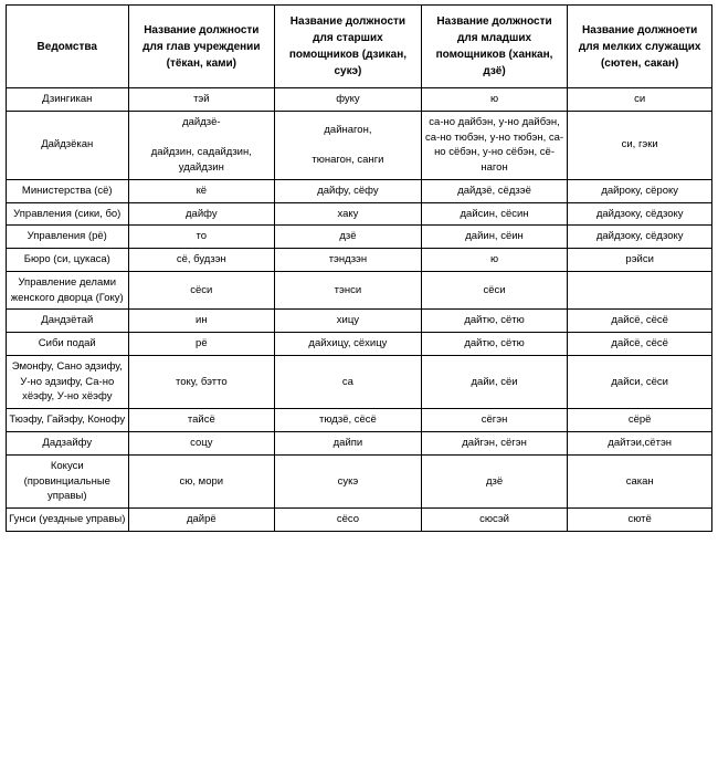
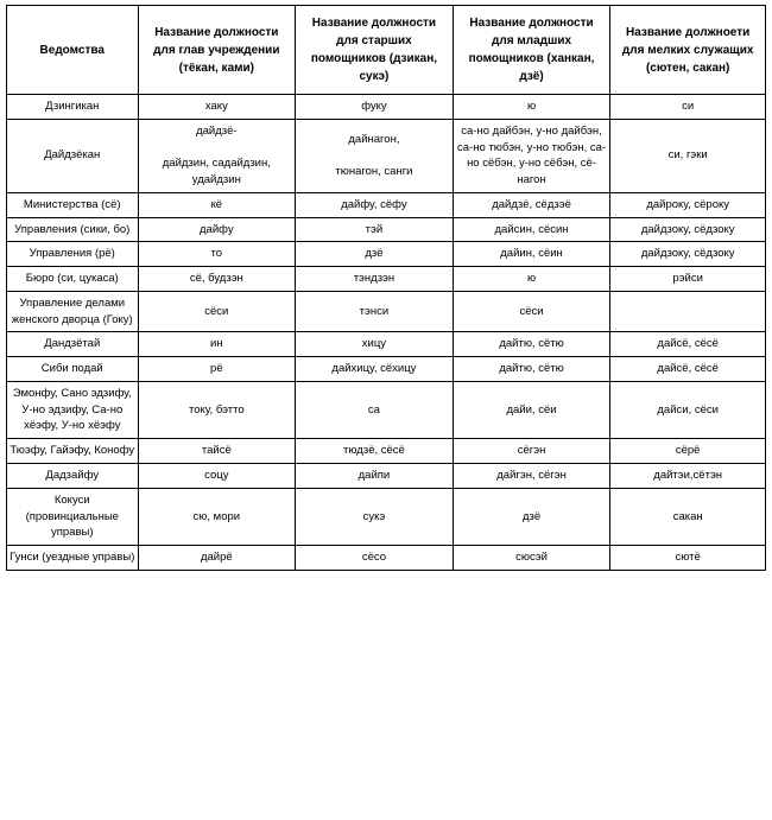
  Ведомства	Название должности для глав учреждении (тёкан, ками)	Название должности для старших помощников (дзикан, сукэ)	Название должности для младших помощников (ханкан, дзё)	Название должноети для мелких служащих (сютен, сакан)
- Дзингикан	тэй	фуку	ю	си
+ Дзингикан	хаку	фуку	ю	си
  Дайдзёкан	дайдзё- дайдзин, садайдзин, удайдзин	дайнагон, тюнагон, санги	са-но дайбэн, у-но дайбэн, са-но тюбэн, у-но тюбэн, са-но сёбэн, у-но сёбэн, сё-нагон	си, гэки
  Министерства (сё)	кё	дайфу, сёфу	дайдзё, сёдзэё	дайроку, сёроку
- Управления (сики, бо)	дайфу	хаку	дайсин, сёсин	дайдзоку, сёдзоку
+ Управления (сики, бо)	дайфу	тэй	дайсин, сёсин	дайдзоку, сёдзоку
  Управления (рё)	то	дзё	дайин, сёин	дайдзоку, сёдзоку
  Бюро (си, цукаса)	сё, будзэн	тэндзэн	ю	рэйси
  Управление делами женского дворца (Гоку)	сёси	тэнси	сёси
  Дандзётай	ин	хицу	дайтю, сётю	дайсё, сёсё
  Сиби подай	рё	дайхицу, сёхицу	дайтю, сётю	дайсё, сёсё
  Эмонфу, Сано эдзифу, У-но эдзифу, Са-но хёэфу, У-но хёэфу	току, бэтто	са	дайи, сёи	дайси, сёси
  Тюэфу, Гайэфу, Конофу	тайсё	тюдзё, сёсё	сёгэн	сёрё
  Дадзайфу	соцу	дайпи	дайгэн, сёгэн	дайтэи,сётэн
  Кокуси (провинциальные управы)	сю, мори	сукэ	дзё	сакан
  Гунси (уездные управы)	дайрё	сёсо	сюсэй	сютё
